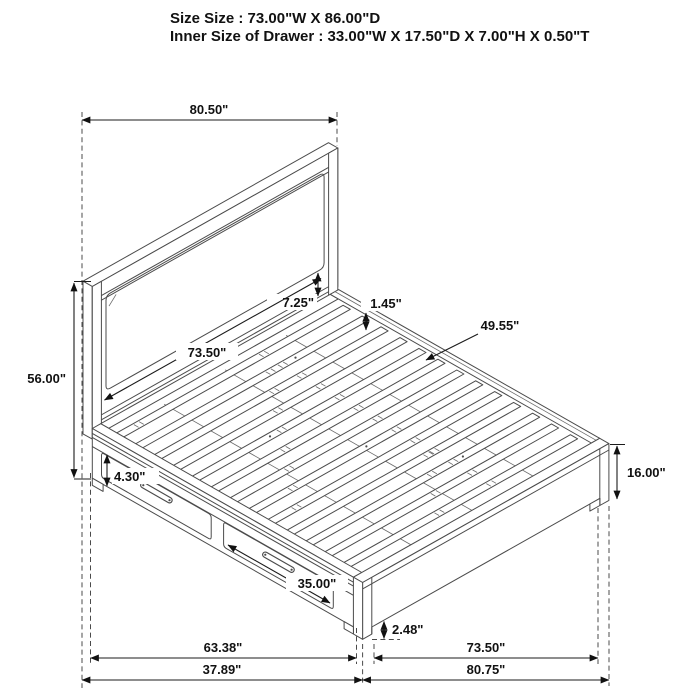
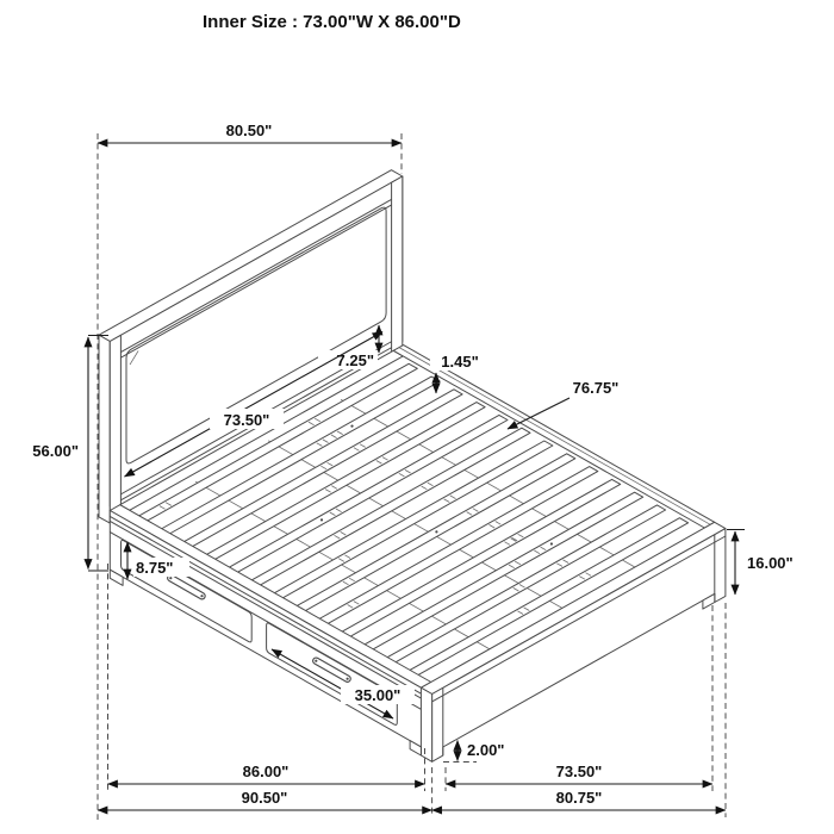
  80.50"
  56.00"
  7.25"
  73.50"
  1.45"
- 49.55"
+ 76.75"
- 4.30"
+ 8.75"
  16.00"
  35.00"
- 2.48"
+ 2.00"
- 63.38"
+ 86.00"
  73.50"
- 37.89"
+ 90.50"
  80.75"
- Size Size : 73.00"W X 86.00"D
+ Inner Size : 73.00"W X 86.00"D
- Inner Size of Drawer : 33.00"W X 17.50"D X 7.00"H X 0.50"T
